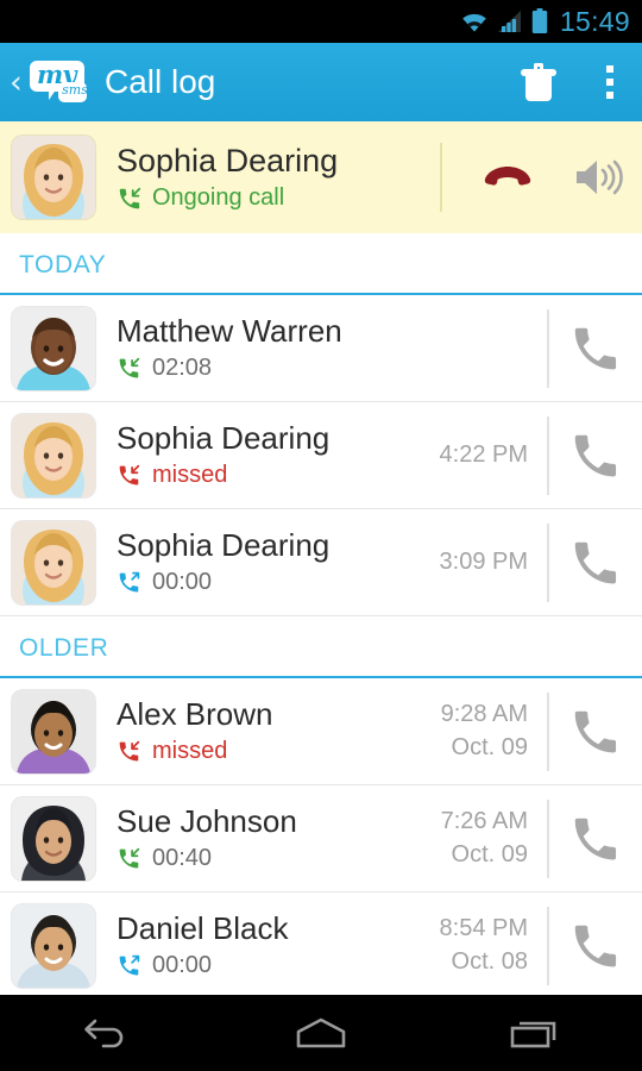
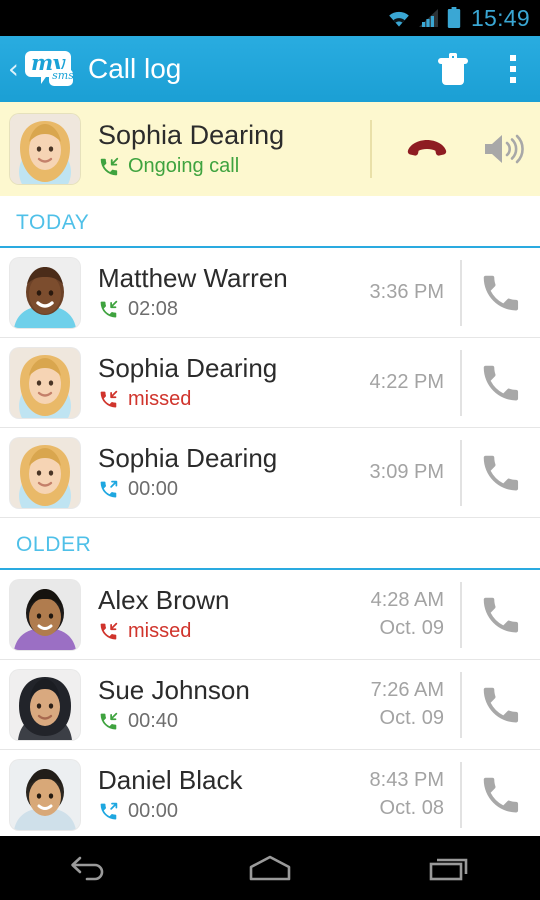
  15:49
  ‹
  my
  sms
  Call log
  Sophia Dearing
  Ongoing call
  TODAY
  Matthew Warren
  02:08
+ 3:36 PM
  Sophia Dearing
  missed
  4:22 PM
  Sophia Dearing
  00:00
  3:09 PM
  OLDER
  Alex Brown
  missed
- 9:28 AM
+ 4:28 AM
  Oct. 09
  Sue Johnson
  00:40
  7:26 AM
  Oct. 09
  Daniel Black
  00:00
- 8:54 PM
+ 8:43 PM
  Oct. 08
